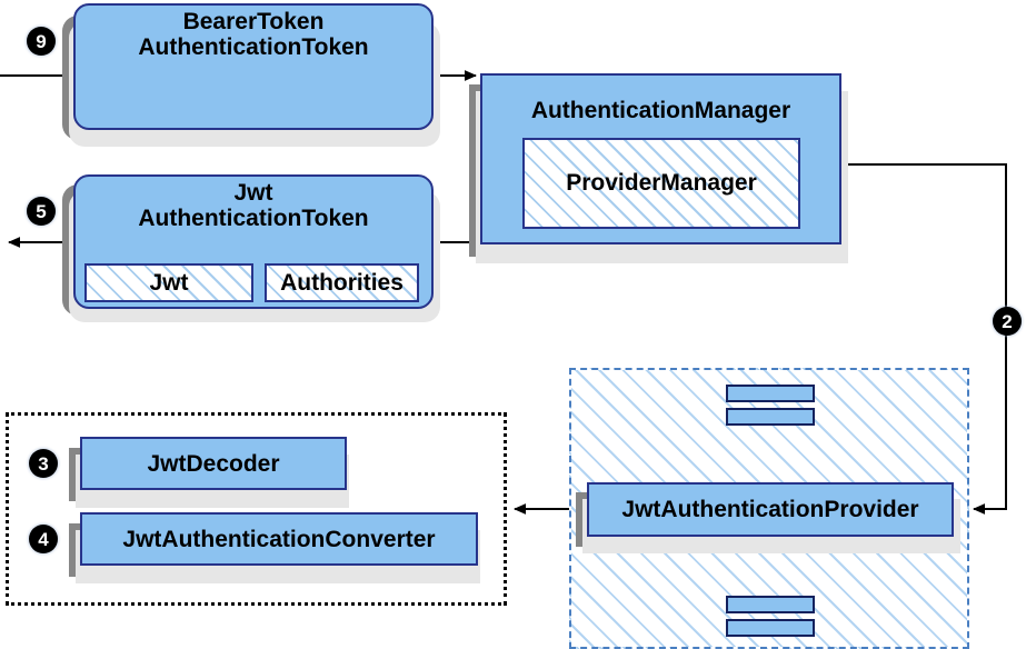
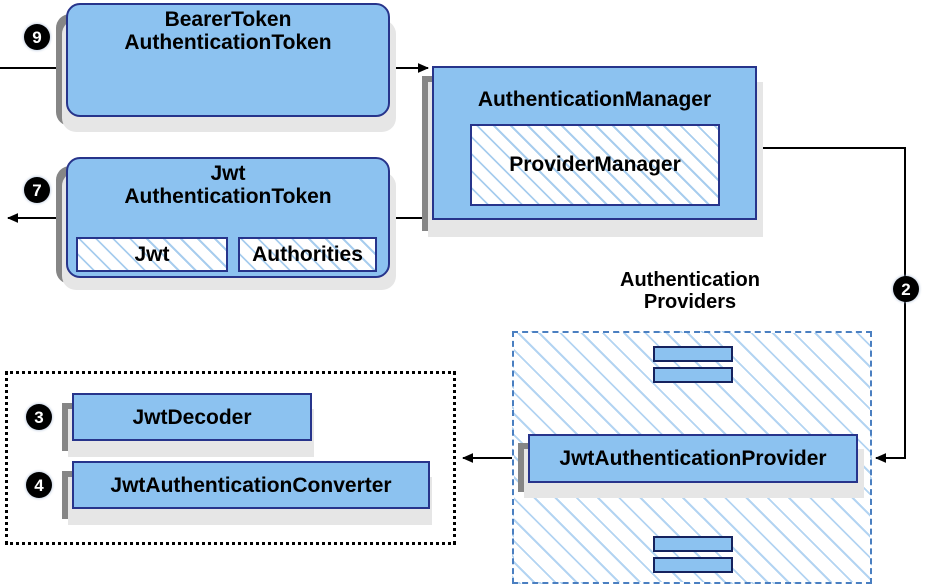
  BearerToken
  AuthenticationToken
  9
  Jwt
  AuthenticationToken
  Jwt
  Authorities
- 5
+ 7
  AuthenticationManager
  ProviderManager
+ Authentication
+ Providers
  2
  JwtAuthenticationProvider
  JwtDecoder
  3
  JwtAuthenticationConverter
  4
